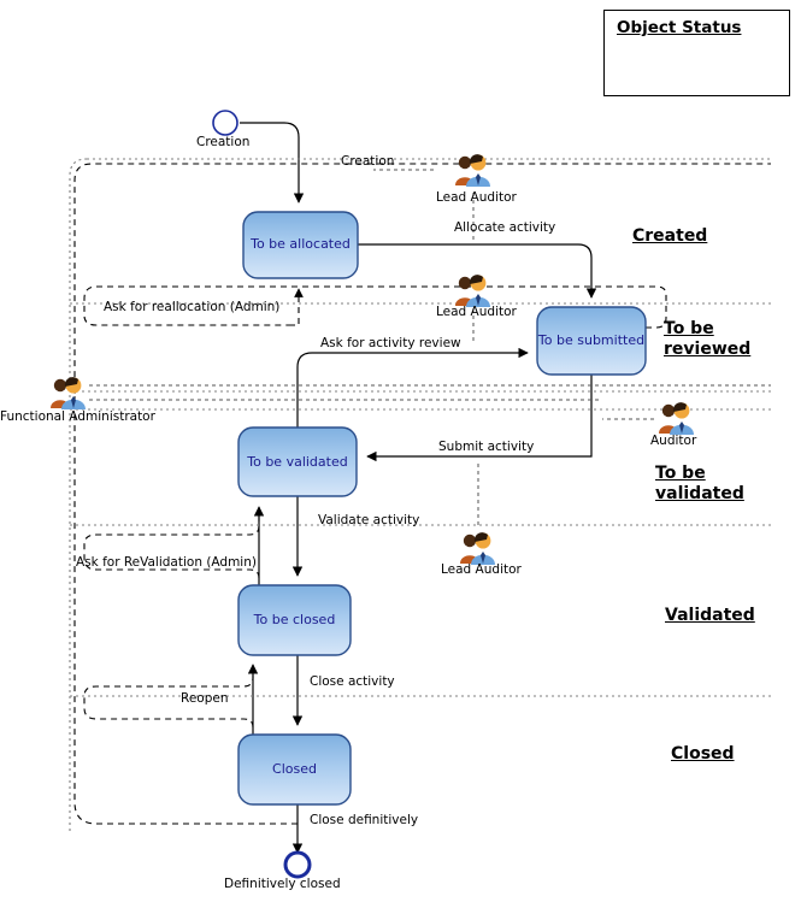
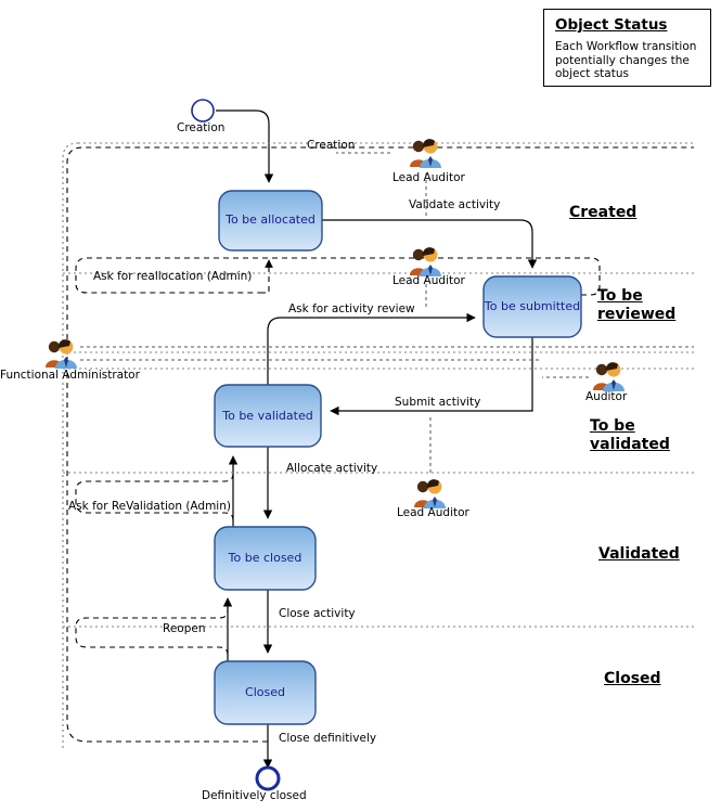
  Object Status
+ Each Workflow transition potentially changes the object status
  To be allocated
  To be submitted
  To be validated
  To be closed
  Closed
  Creation
  Definitively closed
  Creation
- Allocate activity
+ Validate activity
  Ask for reallocation (Admin)
  Ask for activity review
  Submit activity
- Validate activity
+ Allocate activity
  Ask for ReValidation (Admin)
  Close activity
  Reopen
  Close definitively
  Created
  To be
  reviewed
  To be
  validated
  Validated
  Closed
  Lead Auditor
  Lead Auditor
  Functional Administrator
  Auditor
  Lead Auditor
